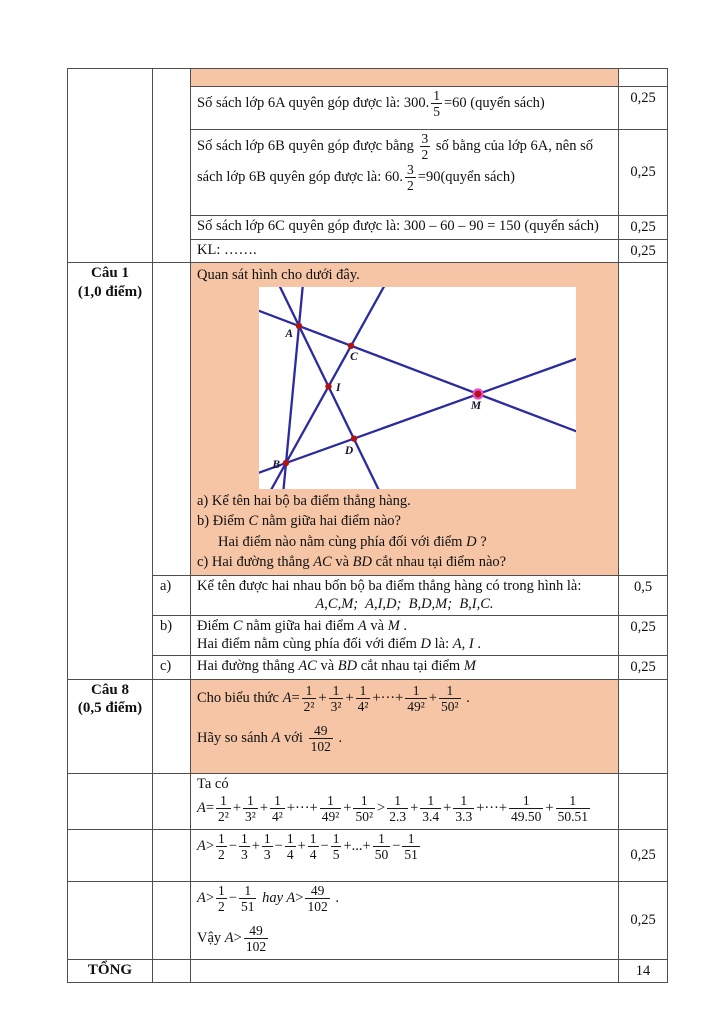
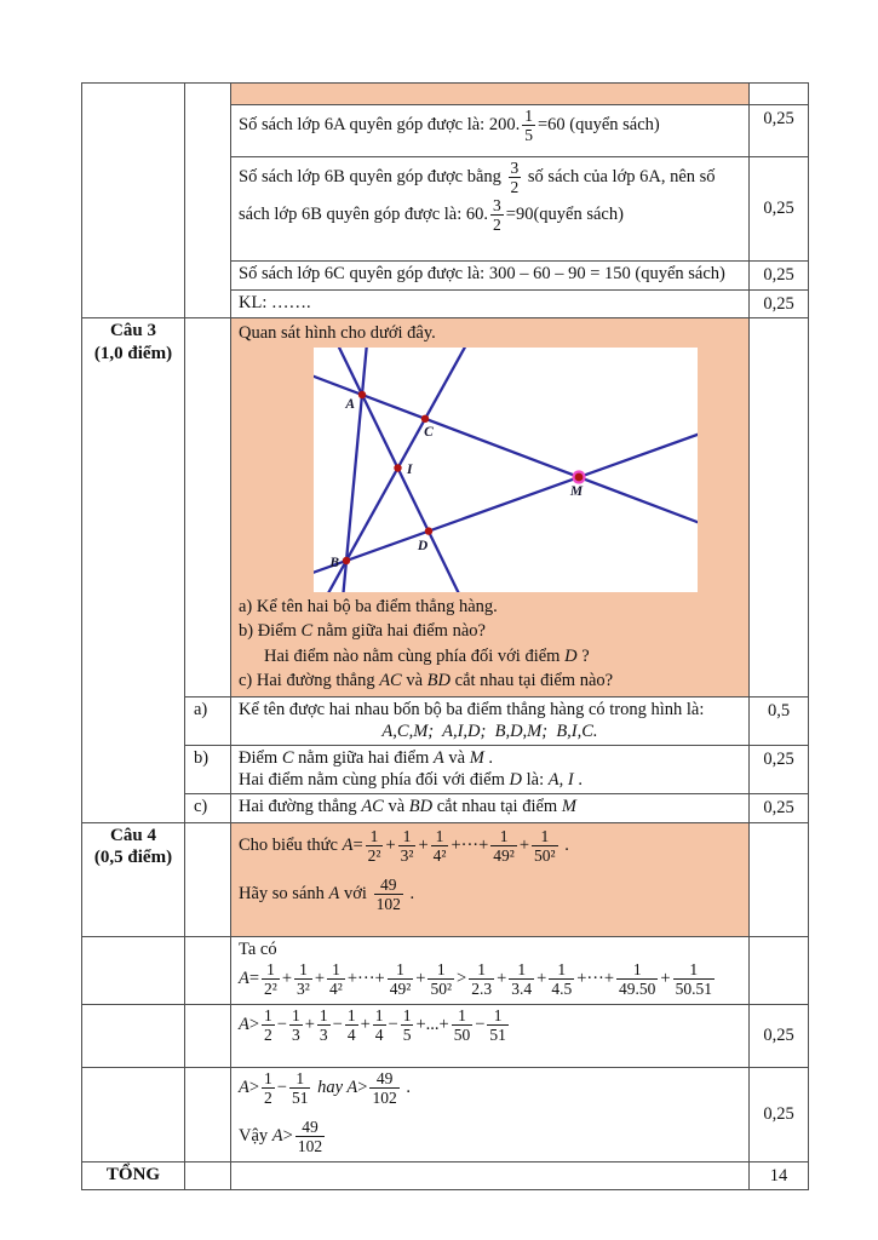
- Số sách lớp 6A quyên góp được là: 300. 15=60 (quyển sách)	0,25
+ Số sách lớp 6A quyên góp được là: 200. 15=60 (quyển sách)	0,25
- Số sách lớp 6B quyên góp được bằng 32 số bằng của lớp 6A, nên sốsách lớp 6B quyên góp được là: 60. 32=90(quyển sách)	0,25
+ Số sách lớp 6B quyên góp được bằng 32 số sách của lớp 6A, nên sốsách lớp 6B quyên góp được là: 60. 32=90(quyển sách)	0,25
  Số sách lớp 6C quyên góp được là: 300 – 60 – 90 = 150 (quyển sách)	0,25
  KL: …….	0,25
- Câu 1 (1,0 điểm)		Quan sát hình cho dưới đây. A C I M B D a) Kể tên hai bộ ba điểm thẳng hàng. b) Điểm C nằm giữa hai điểm nào? Hai điểm nào nằm cùng phía đối với điểm D ? c) Hai đường thẳng AC và BD cắt nhau tại điểm nào?
+ Câu 3 (1,0 điểm)		Quan sát hình cho dưới đây. A C I M B D a) Kể tên hai bộ ba điểm thẳng hàng. b) Điểm C nằm giữa hai điểm nào? Hai điểm nào nằm cùng phía đối với điểm D ? c) Hai đường thẳng AC và BD cắt nhau tại điểm nào?
  a)	Kể tên được hai nhau bốn bộ ba điểm thẳng hàng có trong hình là: A,C,M; A,I,D; B,D,M; B,I,C.	0,5
  b)	Điểm C nằm giữa hai điểm A và M .Hai điểm nằm cùng phía đối với điểm D là: A, I .	0,25
  c)	Hai đường thẳng AC và BD cắt nhau tại điểm M	0,25
- Câu 8 (0,5 điểm)		Cho biểu thức A= 12²+ 13²+ 14²+···+ 149²+ 150² . Hãy so sánh A với 49102 .
+ Câu 4 (0,5 điểm)		Cho biểu thức A= 12²+ 13²+ 14²+···+ 149²+ 150² . Hãy so sánh A với 49102 .
- 		Ta có A= 12²+ 13²+ 14²+···+ 149²+ 150²> 12.3+ 13.4+ 13.3+···+ 149.50+ 150.51
+ 		Ta có A= 12²+ 13²+ 14²+···+ 149²+ 150²> 12.3+ 13.4+ 14.5+···+ 149.50+ 150.51
  		A> 12− 13+ 13− 14+ 14− 15+...+ 150− 151	0,25
  		A> 12− 151 hay A> 49102 . Vậy A> 49102	0,25
  TỔNG			14
